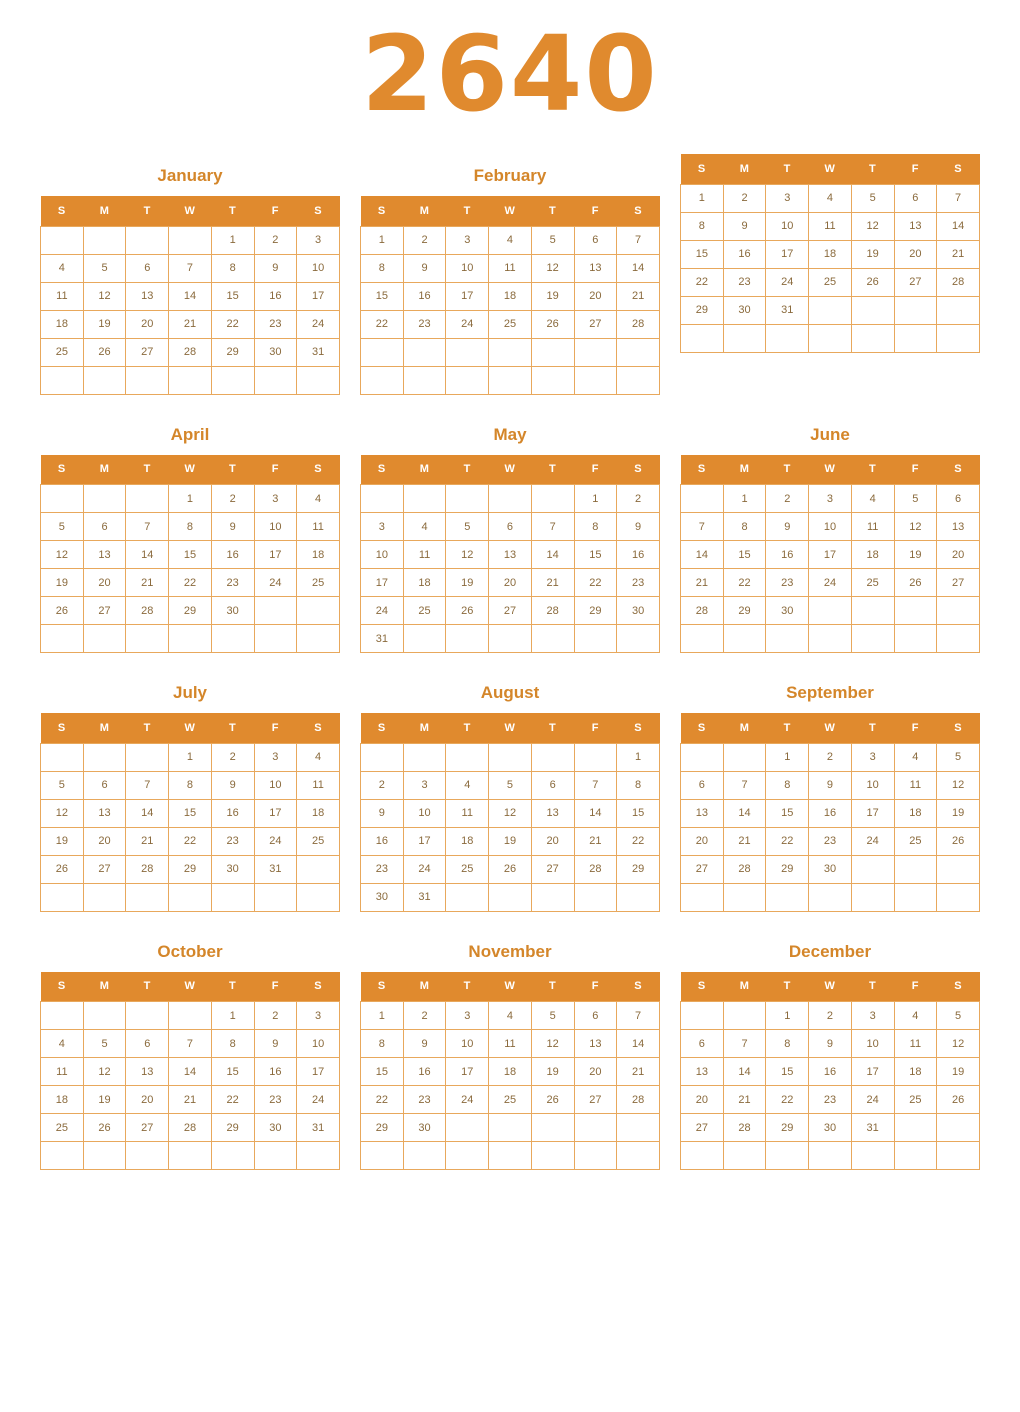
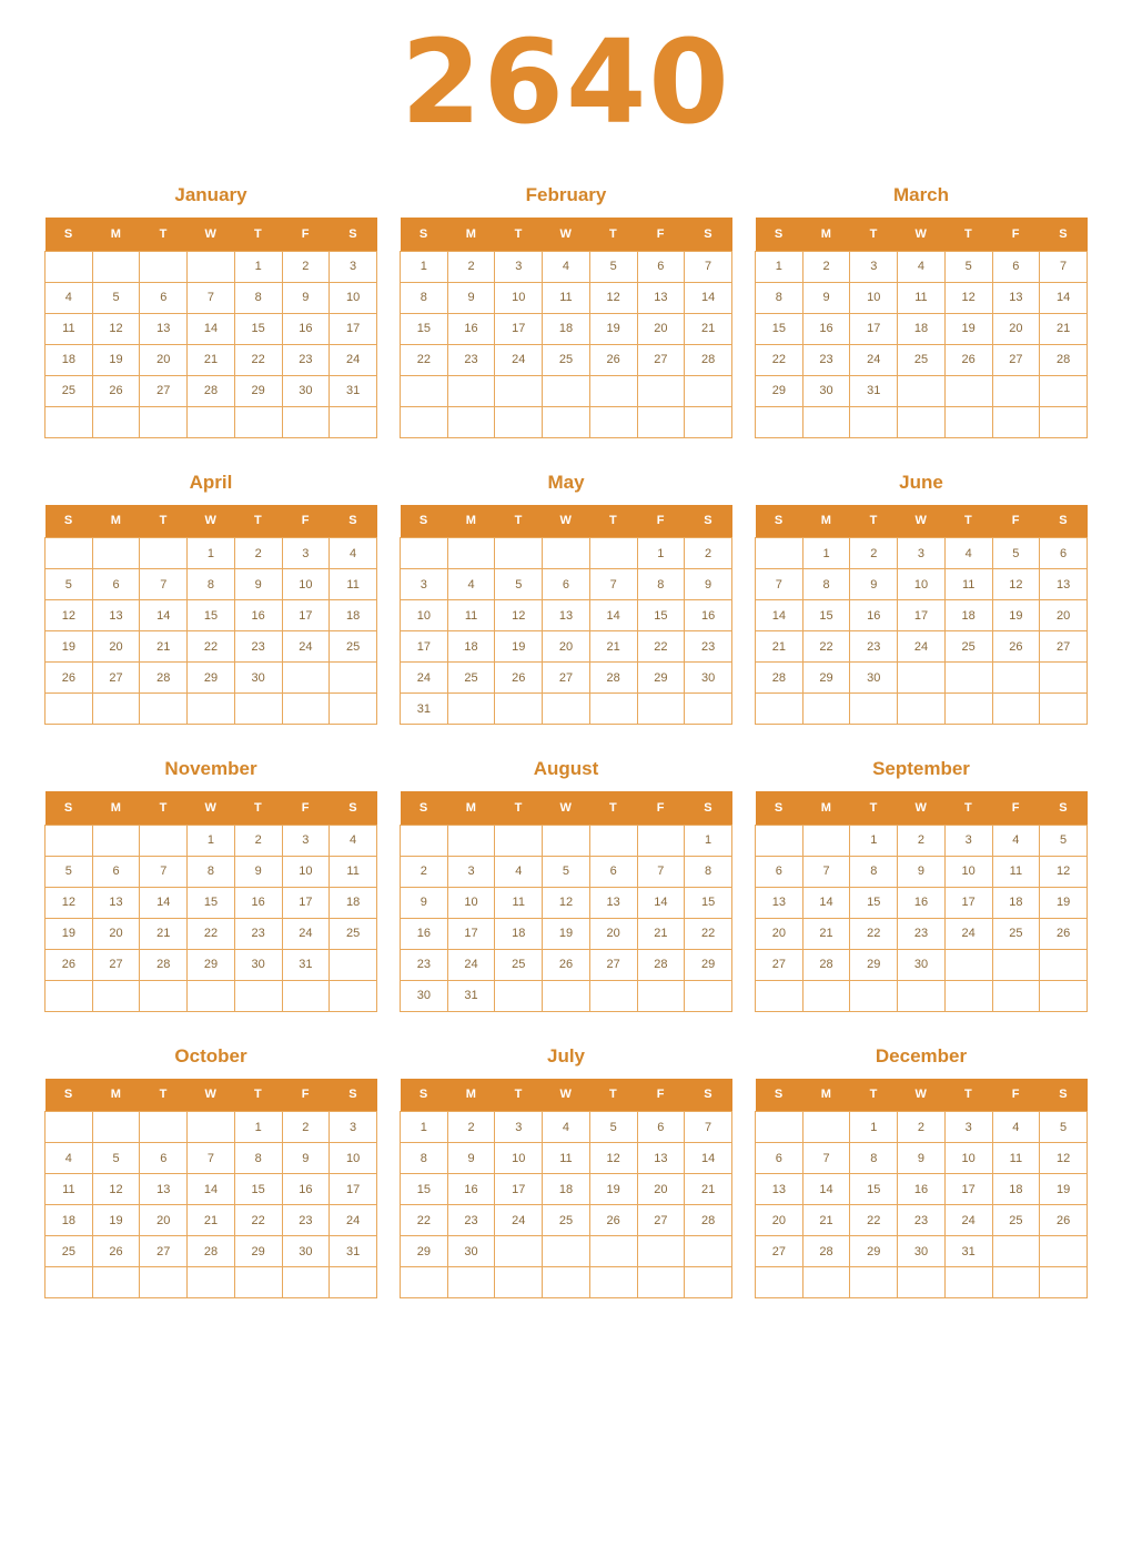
  2640
  January
  S	M	T	W	T	F	S
  				1	2	3
  4	5	6	7	8	9	10
  11	12	13	14	15	16	17
  18	19	20	21	22	23	24
  25	26	27	28	29	30	31
  February
  S	M	T	W	T	F	S
  1	2	3	4	5	6	7
  8	9	10	11	12	13	14
  15	16	17	18	19	20	21
  22	23	24	25	26	27	28
+ March
  S	M	T	W	T	F	S
  1	2	3	4	5	6	7
  8	9	10	11	12	13	14
  15	16	17	18	19	20	21
  22	23	24	25	26	27	28
  29	30	31
  April
  S	M	T	W	T	F	S
  			1	2	3	4
  5	6	7	8	9	10	11
  12	13	14	15	16	17	18
  19	20	21	22	23	24	25
  26	27	28	29	30
  May
  S	M	T	W	T	F	S
  					1	2
  3	4	5	6	7	8	9
  10	11	12	13	14	15	16
  17	18	19	20	21	22	23
  24	25	26	27	28	29	30
  31
  June
  S	M	T	W	T	F	S
  	1	2	3	4	5	6
  7	8	9	10	11	12	13
  14	15	16	17	18	19	20
  21	22	23	24	25	26	27
  28	29	30
- July
+ November
  S	M	T	W	T	F	S
  			1	2	3	4
  5	6	7	8	9	10	11
  12	13	14	15	16	17	18
  19	20	21	22	23	24	25
  26	27	28	29	30	31
  August
  S	M	T	W	T	F	S
  						1
  2	3	4	5	6	7	8
  9	10	11	12	13	14	15
  16	17	18	19	20	21	22
  23	24	25	26	27	28	29
  30	31
  September
  S	M	T	W	T	F	S
  		1	2	3	4	5
  6	7	8	9	10	11	12
  13	14	15	16	17	18	19
  20	21	22	23	24	25	26
  27	28	29	30
  October
  S	M	T	W	T	F	S
  				1	2	3
  4	5	6	7	8	9	10
  11	12	13	14	15	16	17
  18	19	20	21	22	23	24
  25	26	27	28	29	30	31
- November
+ July
  S	M	T	W	T	F	S
  1	2	3	4	5	6	7
  8	9	10	11	12	13	14
  15	16	17	18	19	20	21
  22	23	24	25	26	27	28
  29	30
  December
  S	M	T	W	T	F	S
  		1	2	3	4	5
  6	7	8	9	10	11	12
  13	14	15	16	17	18	19
  20	21	22	23	24	25	26
  27	28	29	30	31
